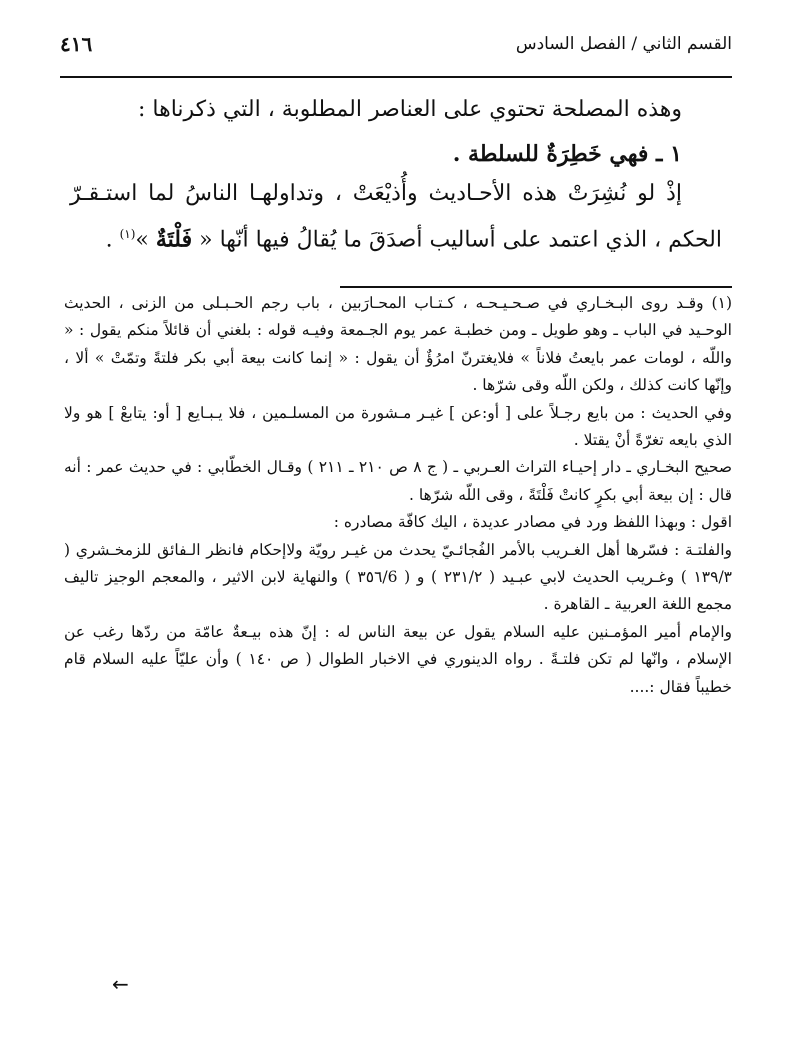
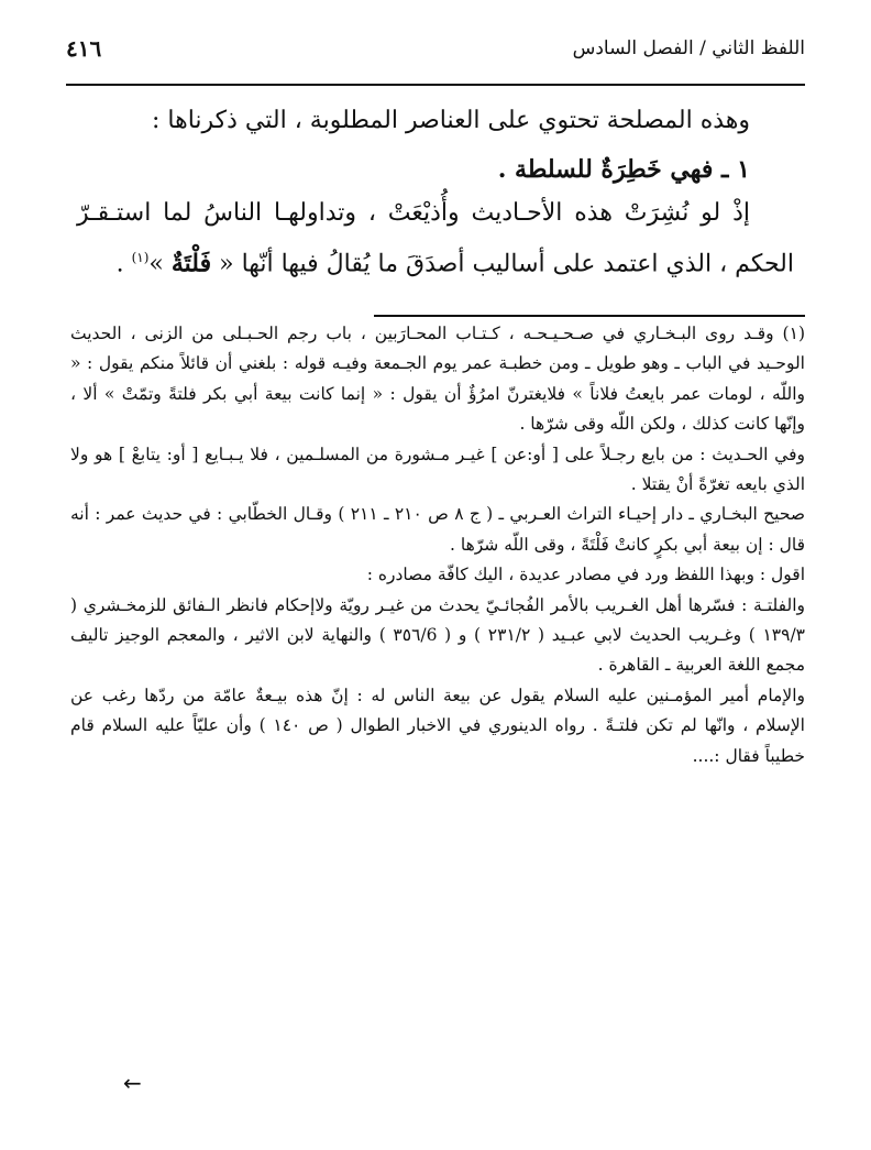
- القسم الثاني / الفصل السادس
+ اللفظ الثاني / الفصل السادس
  ٤١٦
  وهذه المصلحة تحتوي على العناصر المطلوبة ، التي ذكرناها :
  ١ ـ فهي خَطِرَةٌ للسلطة .
  إذْ لو نُشِرَتْ هذه الأحـاديث وأُذيْعَتْ ، وتداولهـا الناسُ لما استـقـرّ الحكم ، الذي اعتمد على أساليب أصدَقَ ما يُقالُ فيها أنّها « فَلْتَةٌ »(١) .
  (١) وقـد روى البـخـاري في صـحـيـحـه ، كـتـاب المحـارَبين ، باب رجم الحـبـلى من الزنى ، الحديث الوحـيد في الباب ـ وهو طويل ـ ومن خطبـة عمر يوم الجـمعة وفيـه قوله : بلغني أن قائلاً منكم يقول : « واللّه ، لومات عمر بايعتُ فلاناً » فلايغترنّ امرُؤٌ أن يقول : « إنما كانت بيعة أبي بكر فلتةً وتمّتْ » ألا ، وإنّها كانت كذلك ، ولكن اللّه وقى شرّها .
- وفي الحديث : من بايع رجـلاً على [ أو:عن ] غيـر مـشورة من المسلـمين ، فلا يـبـايع [ أو: يتابعْ ] هو ولا الذي بايعه تغرّةً أنْ يقتلا .
+ وفي الحـديث : من بايع رجـلاً على [ أو:عن ] غيـر مـشورة من المسلـمين ، فلا يـبـايع [ أو: يتابعْ ] هو ولا الذي بايعه تغرّةً أنْ يقتلا .
  صحيح البخـاري ـ دار إحيـاء التراث العـربي ـ ( ج ٨ ص ٢١٠ ـ ٢١١ ) وقـال الخطّابي : في حديث عمر : أنه قال : إن بيعة أبي بكرٍ كانتْ فَلْتَةً ، وقى اللّه شرّها .
  اقول : وبهذا اللفظ ورد في مصادر عديدة ، اليك كافّة مصادره :
  والفلتـة : فسّرها أهل الغـريب بالأمر الفُجائـيّ يحدث من غيـر رويّة ولاإحكام فانظر الـفائق للزمخـشري ( ١٣٩/٣ ) وغـريب الحديث لابي عبـيد ( ٢٣١/٢ ) و ( ٣٥٦/6 ) والنهاية لابن الاثير ، والمعجم الوجيز تاليف مجمع اللغة العربية ـ القاهرة .
  والإمام أمير المؤمـنين عليه السلام يقول عن بيعة الناس له : إنّ هذه بيـعةٌ عامّة من ردّها رغب عن الإسلام ، وانّها لم تكن فلتـةً . رواه الدينوري في الاخبار الطوال ( ص ١٤٠ ) وأن عليّاً عليه السلام قام خطيباً فقال :....
  ←
